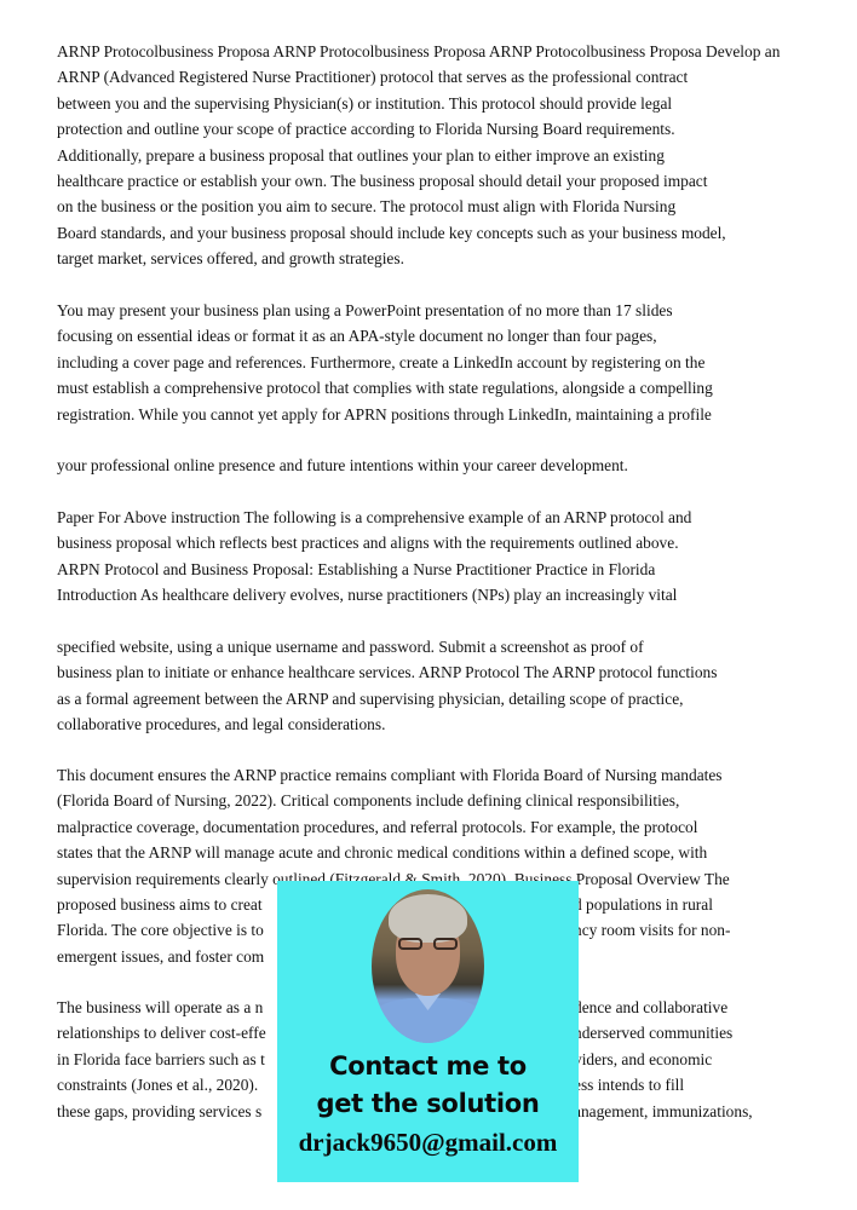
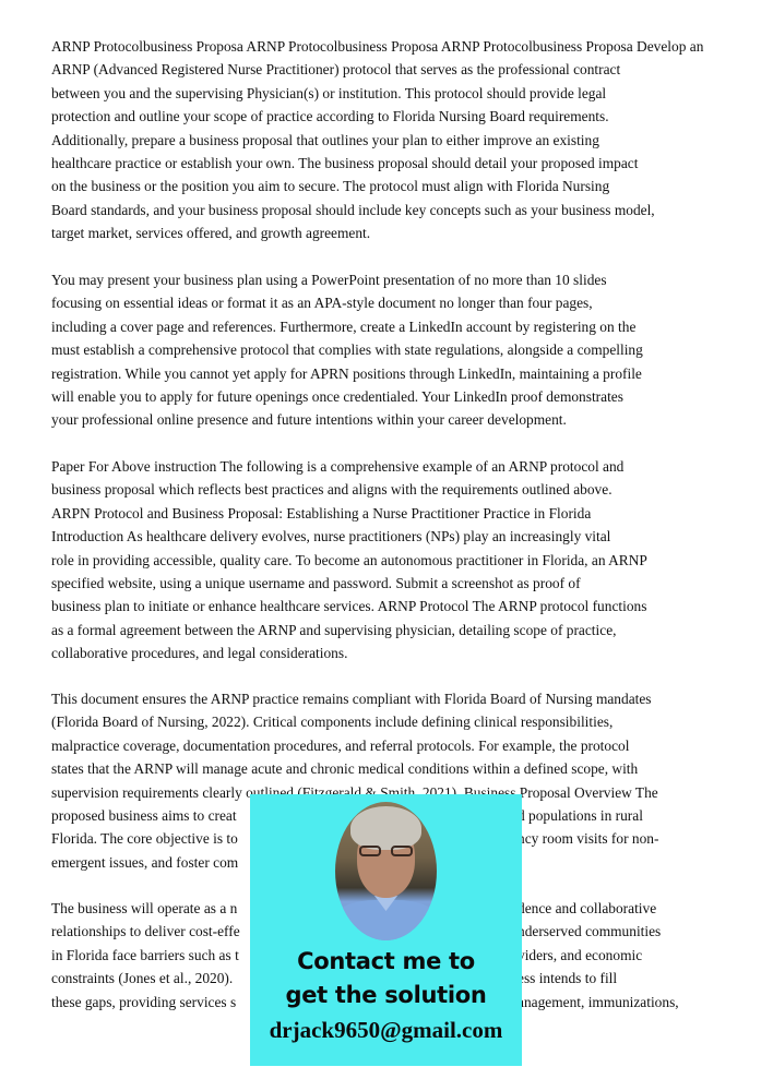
  ARNP Protocolbusiness Proposa ARNP Protocolbusiness Proposa ARNP Protocolbusiness Proposa Develop an
  ARNP (Advanced Registered Nurse Practitioner) protocol that serves as the professional contract
  between you and the supervising Physician(s) or institution. This protocol should provide legal
  protection and outline your scope of practice according to Florida Nursing Board requirements.
  Additionally, prepare a business proposal that outlines your plan to either improve an existing
  healthcare practice or establish your own. The business proposal should detail your proposed impact
  on the business or the position you aim to secure. The protocol must align with Florida Nursing
  Board standards, and your business proposal should include key concepts such as your business model,
- target market, services offered, and growth strategies.
+ target market, services offered, and growth agreement.
- You may present your business plan using a PowerPoint presentation of no more than 17 slides
+ You may present your business plan using a PowerPoint presentation of no more than 10 slides
  focusing on essential ideas or format it as an APA-style document no longer than four pages,
  including a cover page and references. Furthermore, create a LinkedIn account by registering on the
  must establish a comprehensive protocol that complies with state regulations, alongside a compelling
  registration. While you cannot yet apply for APRN positions through LinkedIn, maintaining a profile
+ will enable you to apply for future openings once credentialed. Your LinkedIn proof demonstrates
  your professional online presence and future intentions within your career development.
  Paper For Above instruction The following is a comprehensive example of an ARNP protocol and
  business proposal which reflects best practices and aligns with the requirements outlined above.
  ARPN Protocol and Business Proposal: Establishing a Nurse Practitioner Practice in Florida
  Introduction As healthcare delivery evolves, nurse practitioners (NPs) play an increasingly vital
+ role in providing accessible, quality care. To become an autonomous practitioner in Florida, an ARNP
  specified website, using a unique username and password. Submit a screenshot as proof of
  business plan to initiate or enhance healthcare services. ARNP Protocol The ARNP protocol functions
  as a formal agreement between the ARNP and supervising physician, detailing scope of practice,
  collaborative procedures, and legal considerations.
  This document ensures the ARNP practice remains compliant with Florida Board of Nursing mandates
  (Florida Board of Nursing, 2022). Critical components include defining clinical responsibilities,
  malpractice coverage, documentation procedures, and referral protocols. For example, the protocol
  states that the ARNP will manage acute and chronic medical conditions within a defined scope, with
- supervision requirements clearly outlined (Fitzgerald & Smith, 2020). Business Proposal Overview The
+ supervision requirements clearly outlined (Fitzgerald & Smith, 2021). Business Proposal Overview The
  proposed business aims to creat
  populations in rural
  Florida. The core objective is to
  cy room visits for non-
  emergent issues, and foster com
  The business will operate as a n
  ence and collaborative
  relationships to deliver cost-effe
  derserved communities
  in Florida face barriers such as t
  iders, and economic
  constraints (Jones et al., 2020).
  ss intends to fill
  these gaps, providing services s
  nagement, immunizations,
  Contact me to
  get the solution
  drjack9650@gmail.com
